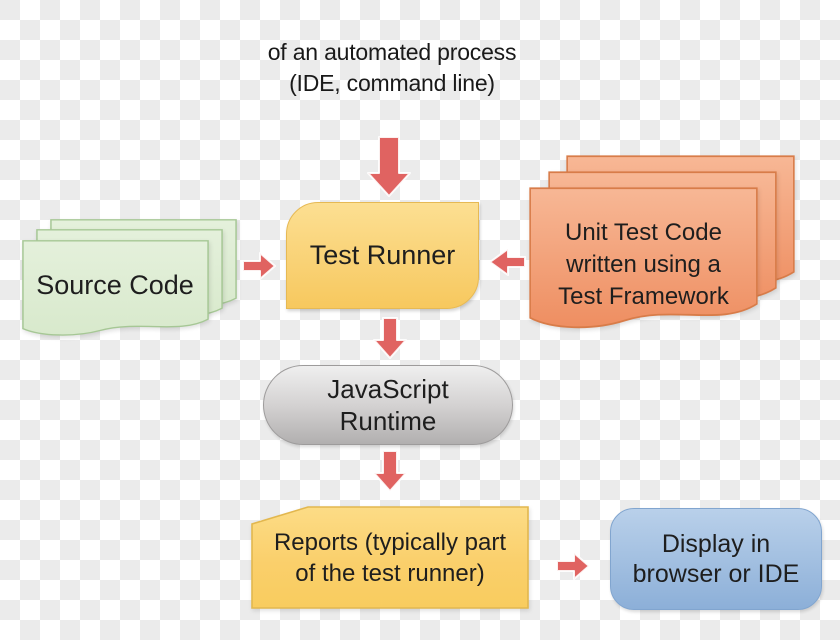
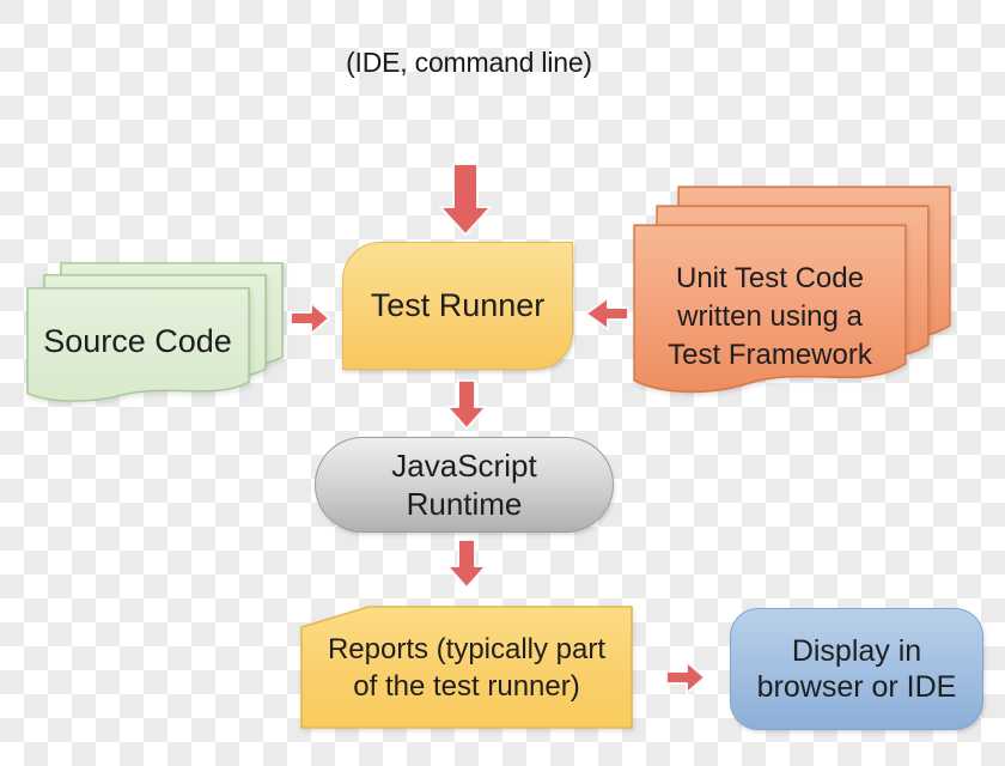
- of an automated process
  (IDE, command line)
  Source Code
  Unit Test Code
  written using a
  Test Framework
  Test Runner
  JavaScript
  Runtime
  Reports (typically part
  of the test runner)
  Display in
  browser or IDE
